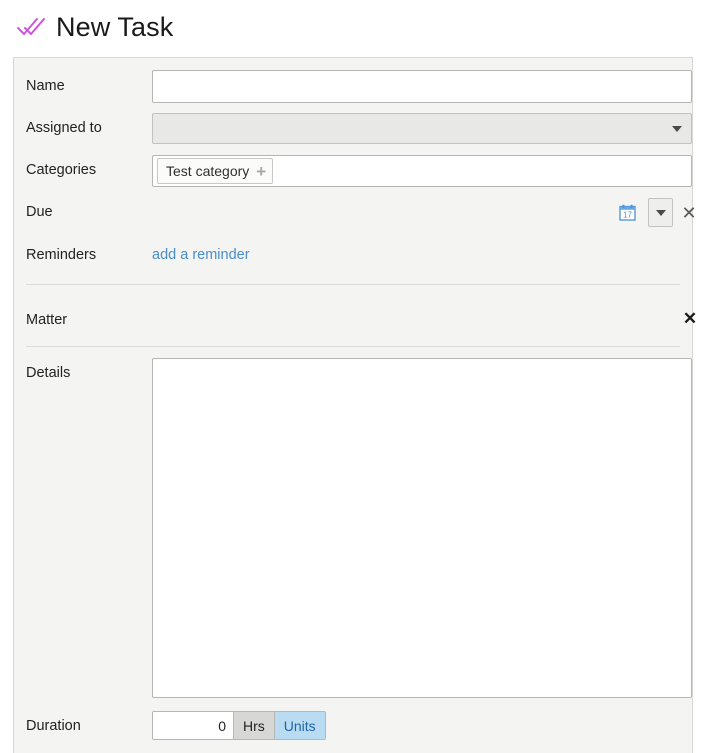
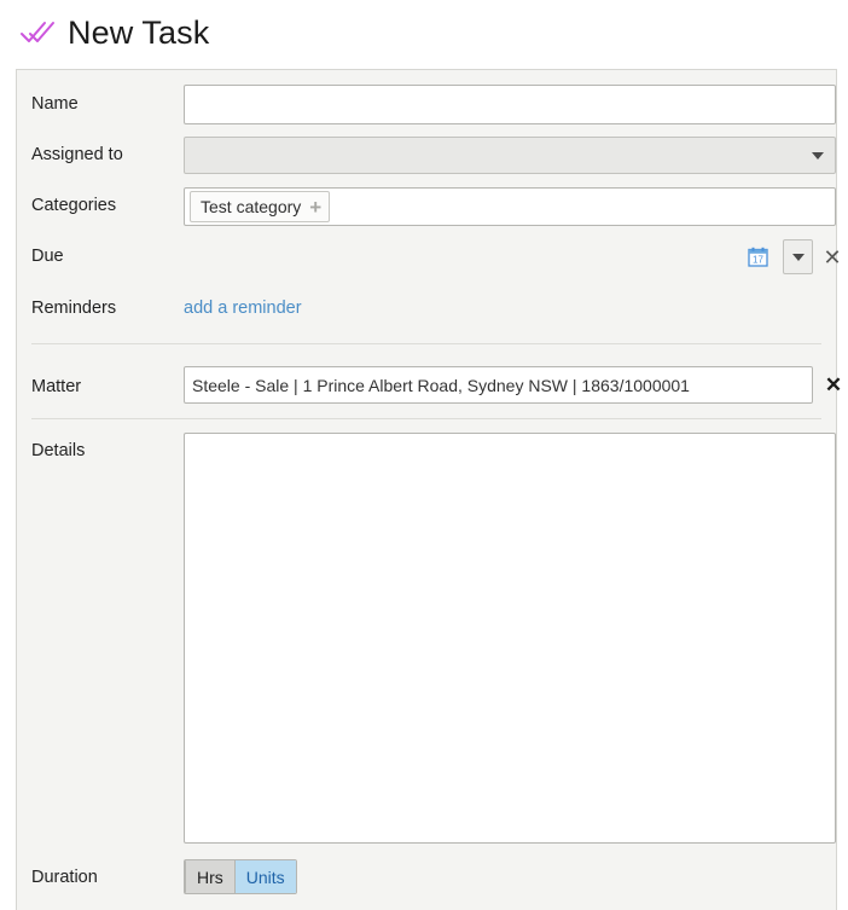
  New Task
  Name
  Assigned to
  Categories
  Test category
  +
  Due
  17
  ✕
  Reminders
  add a reminder
  Matter
+ Steele - Sale | 1 Prince Albert Road, Sydney NSW | 1863/1000001
  ✕
  Details
  Duration
- 0
  Hrs
  Units
